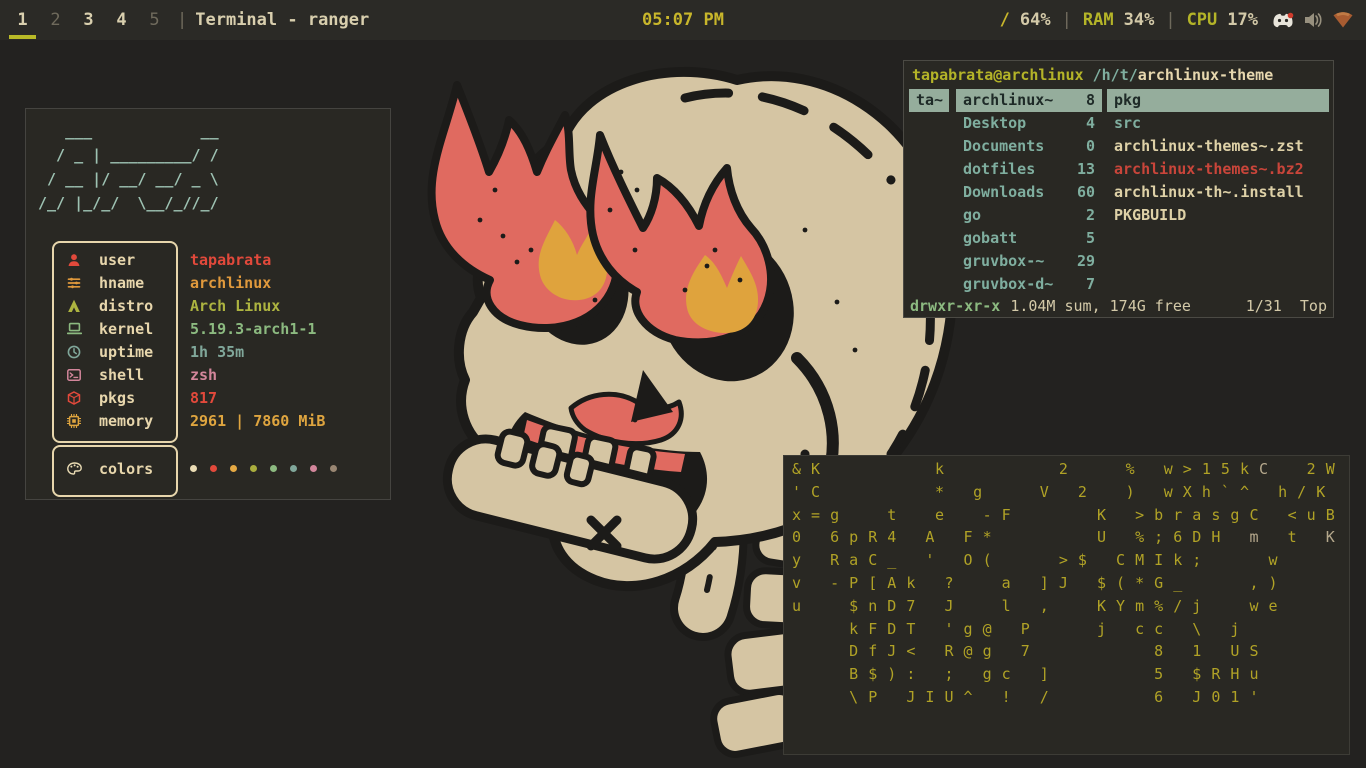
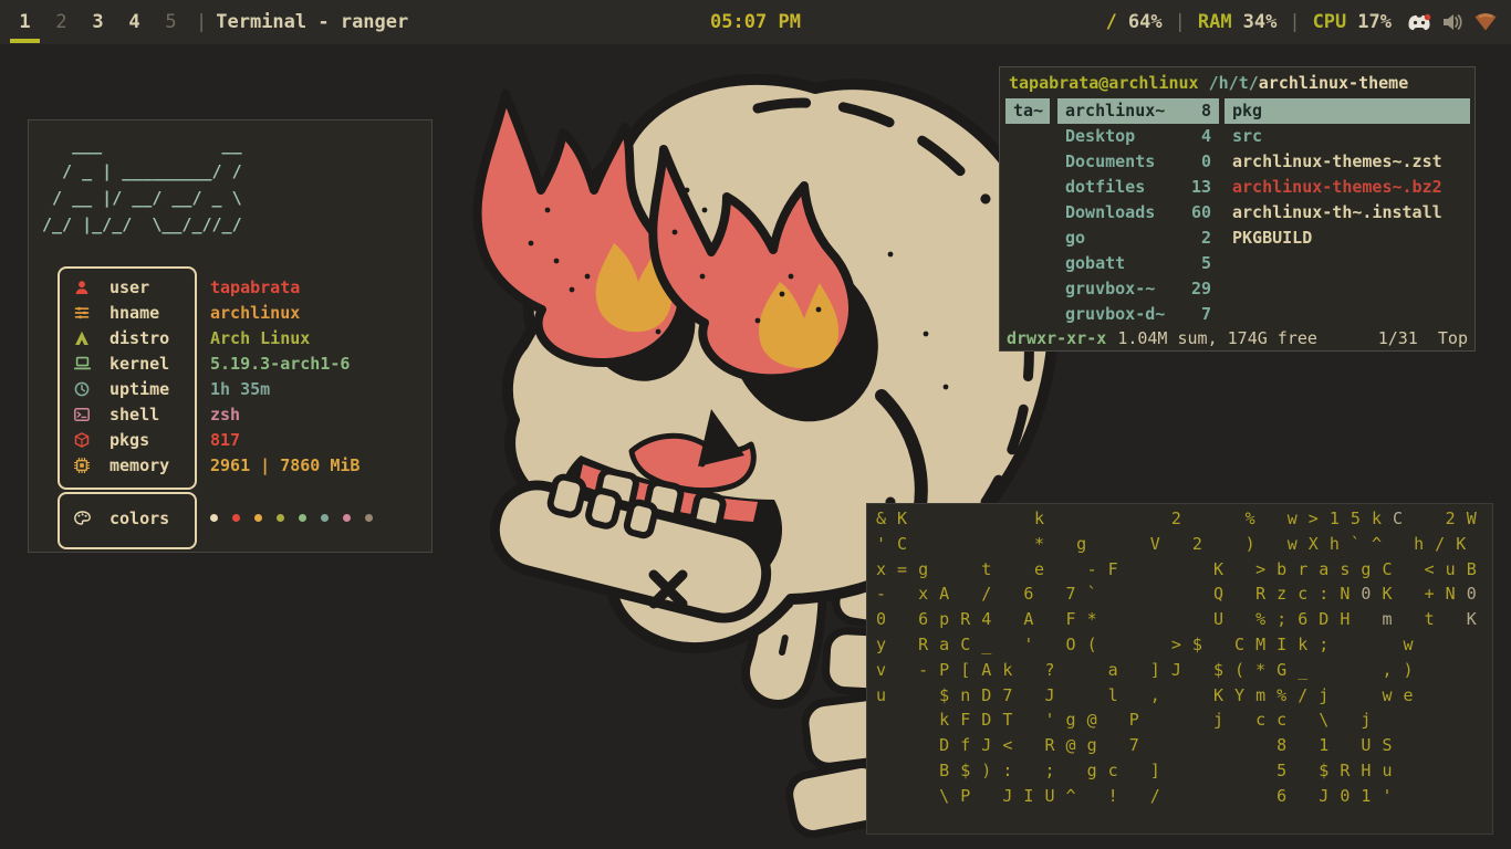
  1
  2
  3
  4
  5
  |
  Terminal - ranger
  05:07 PM
  /
  64%
  |
  RAM
  34%
  |
  CPU
  17%
  ___ __
  / _ | _________/ /
  / __ |/ __/ __/ _ \
  /_/ |_/_/ \__/_//_/
  user
  tapabrata
  hname
  archlinux
  distro
  Arch Linux
  kernel
- 5.19.3-arch1-1
+ 5.19.3-arch1-6
  uptime
  1h 35m
  shell
  zsh
  pkgs
  817
  memory
  2961 | 7860 MiB
  colors
  tapabrata@archlinux /h/t/archlinux-theme
  ta~
  archlinux~
  8
  Desktop
  4
  Documents
  0
  dotfiles
  13
  Downloads
  60
  go
  2
  gobatt
  5
  gruvbox-~
  29
  gruvbox-d~
  7
  pkg
  src
  archlinux-themes~.zst
  archlinux-themes~.bz2
  archlinux-th~.install
  PKGBUILD
  drwxr-xr-x
  1.04M sum, 174G free
  1/31 Top
  & K k 2 % w > 1 5 k C 2 W
  ' C * g V 2 ) w X h ` ^ h / K
  x = g t e - F K > b r a s g C < u B
+ - x A / 6 7 ` Q R z c : N 0 K + N 0
  0 6 p R 4 A F * U % ; 6 D H m t K
  y R a C _ ' O ( > $ C M I k ; w
  v - P [ A k ? a ] J $ ( * G _ , )
  u $ n D 7 J l , K Y m % / j w e
  k F D T ' g @ P j c c \ j
  D f J < R @ g 7 8 1 U S
  B $ ) : ; g c ] 5 $ R H u
  \ P J I U ^ ! / 6 J 0 1 '
